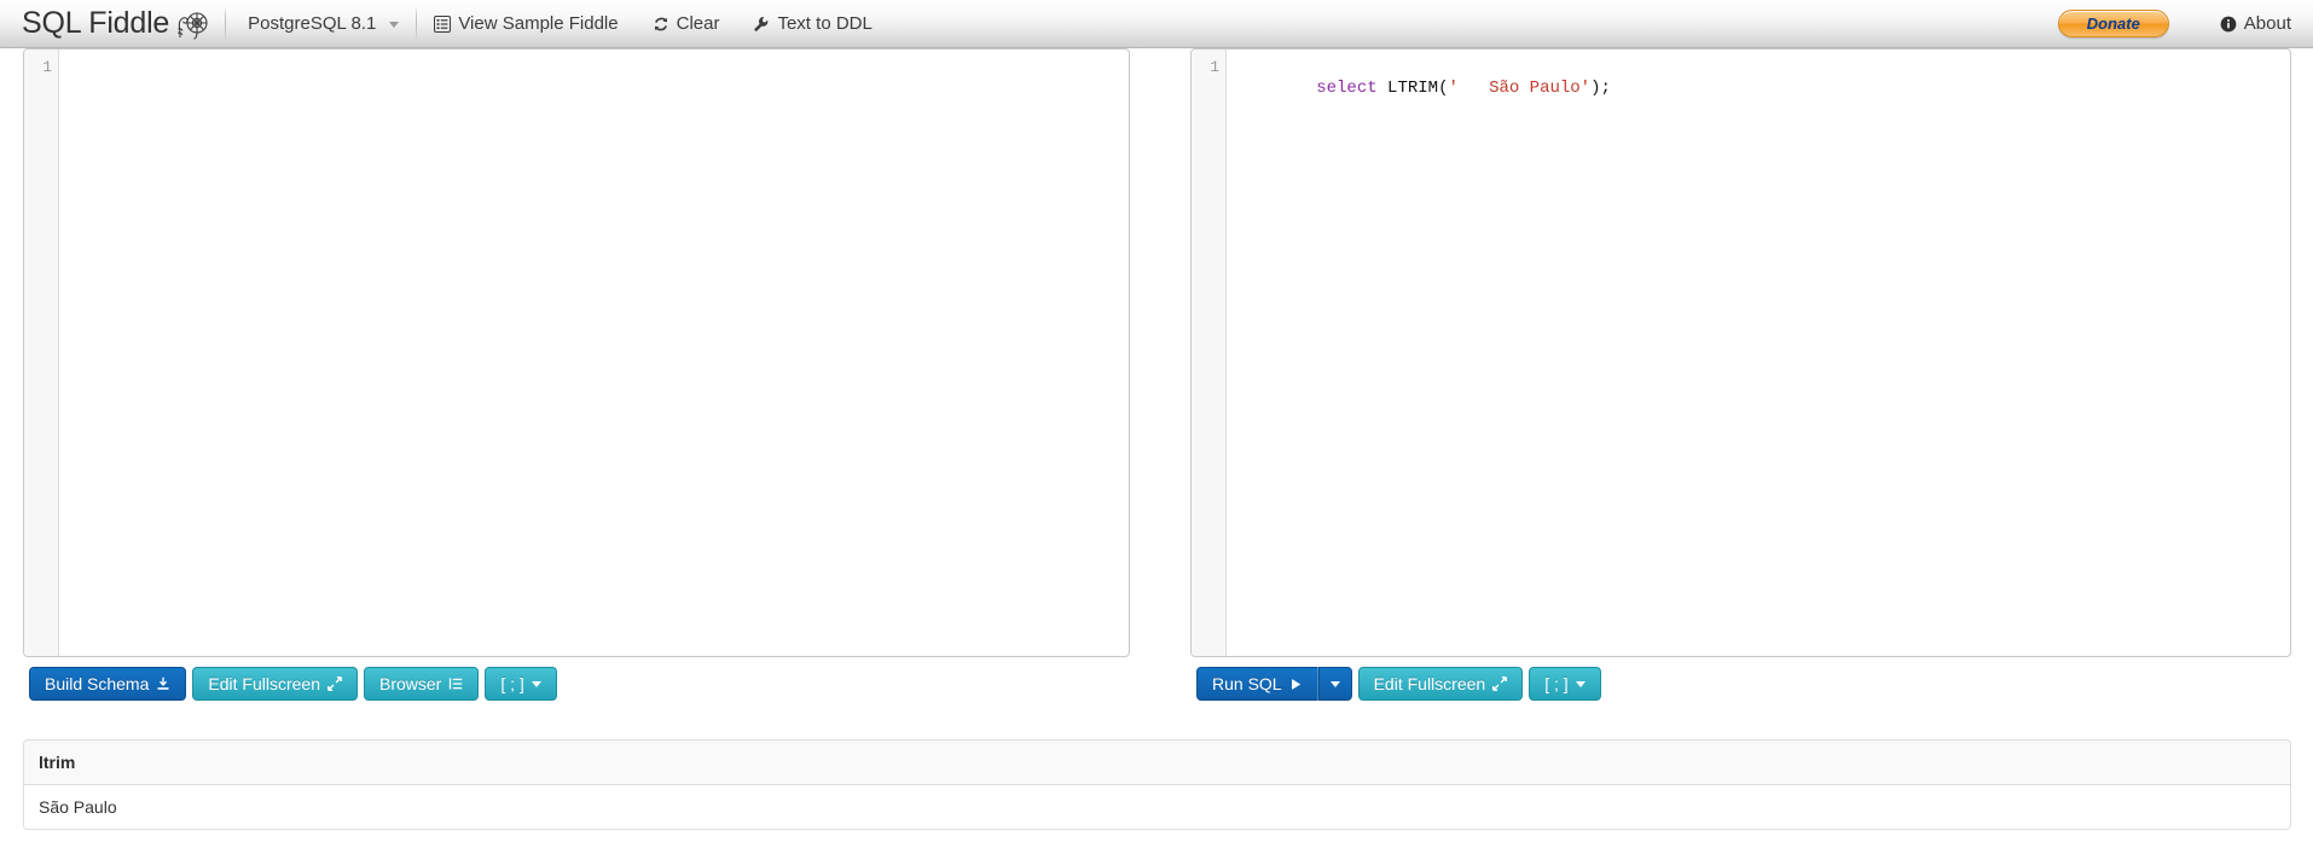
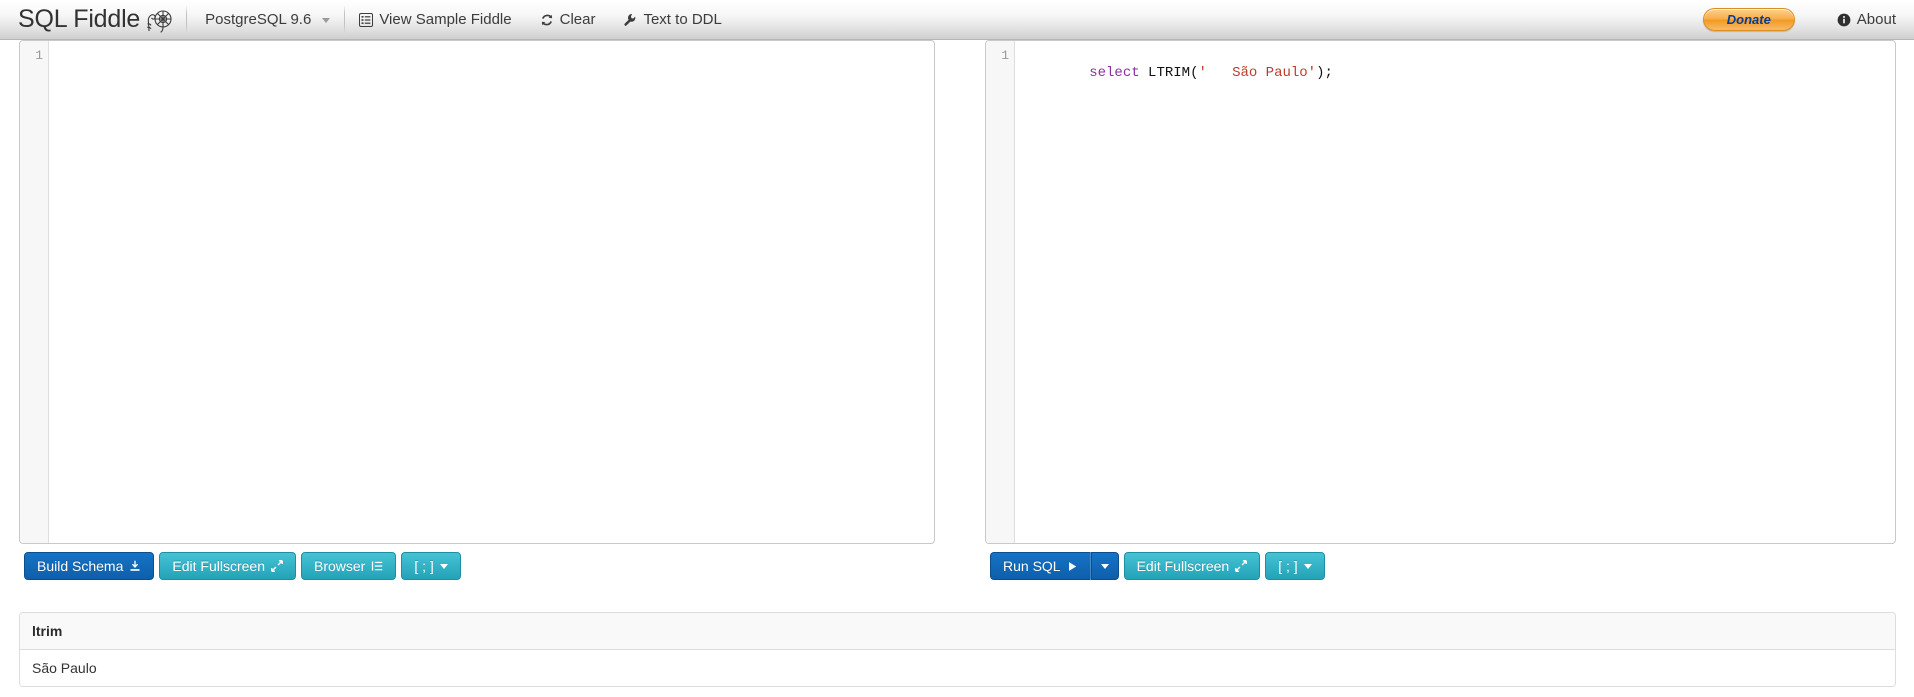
  SQL Fiddle
- PostgreSQL 8.1
+ PostgreSQL 9.6
  View Sample Fiddle
  Clear
  Text to DDL
  Donate
  About
  1
  Build Schema
  Edit Fullscreen
  Browser
  [ ; ]
  1
  select LTRIM(' São Paulo');
  Run SQL
  Edit Fullscreen
  [ ; ]
  ltrim
  São Paulo
